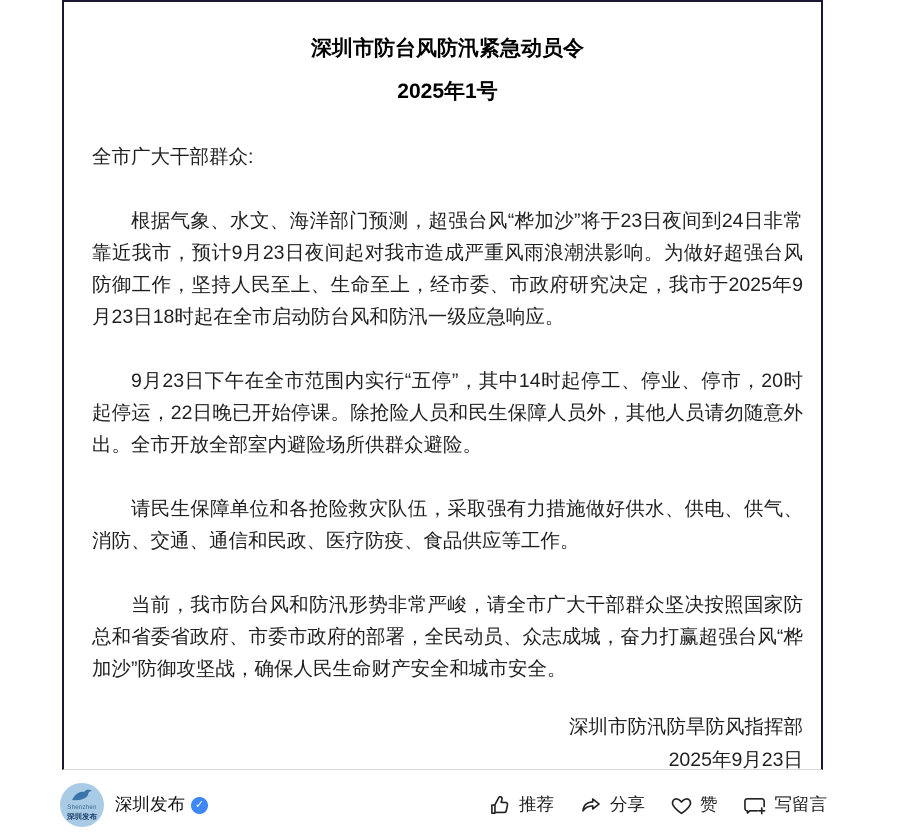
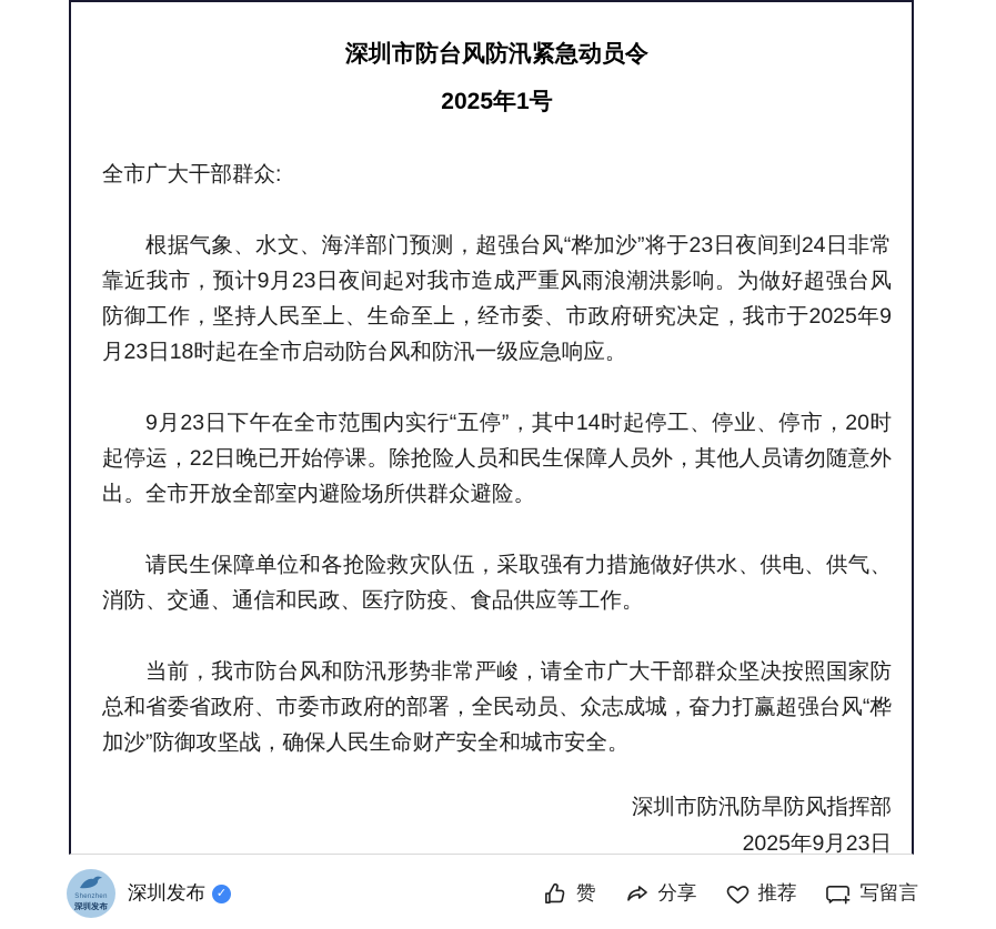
  深圳市防台风防汛紧急动员令
  2025年1号
  全市广大干部群众:
  根据气象、水文、海洋部门预测，超强台风“桦加沙”将于23日夜间到24日非常靠近我市，预计9月23日夜间起对我市造成严重风雨浪潮洪影响。为做好超强台风防御工作，坚持人民至上、生命至上，经市委、市政府研究决定，我市于2025年9月23日18时起在全市启动防台风和防汛一级应急响应。
  9月23日下午在全市范围内实行“五停”，其中14时起停工、停业、停市，20时起停运，22日晚已开始停课。除抢险人员和民生保障人员外，其他人员请勿随意外出。全市开放全部室内避险场所供群众避险。
  请民生保障单位和各抢险救灾队伍，采取强有力措施做好供水、供电、供气、消防、交通、通信和民政、医疗防疫、食品供应等工作。
  当前，我市防台风和防汛形势非常严峻，请全市广大干部群众坚决按照国家防总和省委省政府、市委市政府的部署，全民动员、众志成城，奋力打赢超强台风“桦加沙”防御攻坚战，确保人民生命财产安全和城市安全。
  深圳市防汛防旱防风指挥部
  2025年9月23日
  深圳发布
  深圳发布
  ✓
- 推荐
+ 赞
  分享
- 赞
+ 推荐
  写留言
